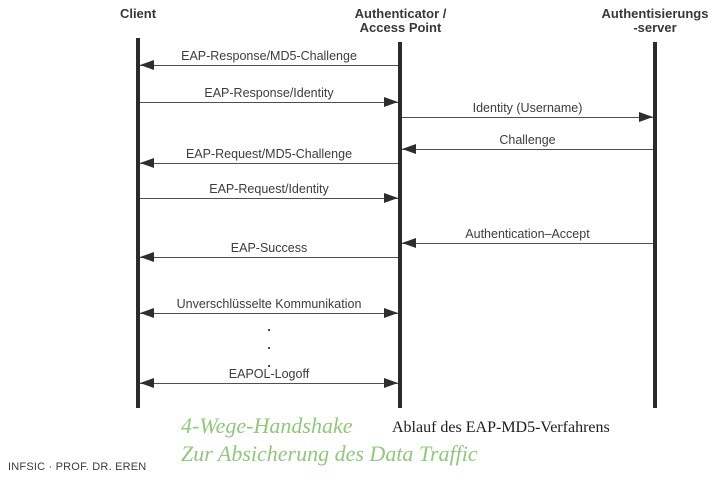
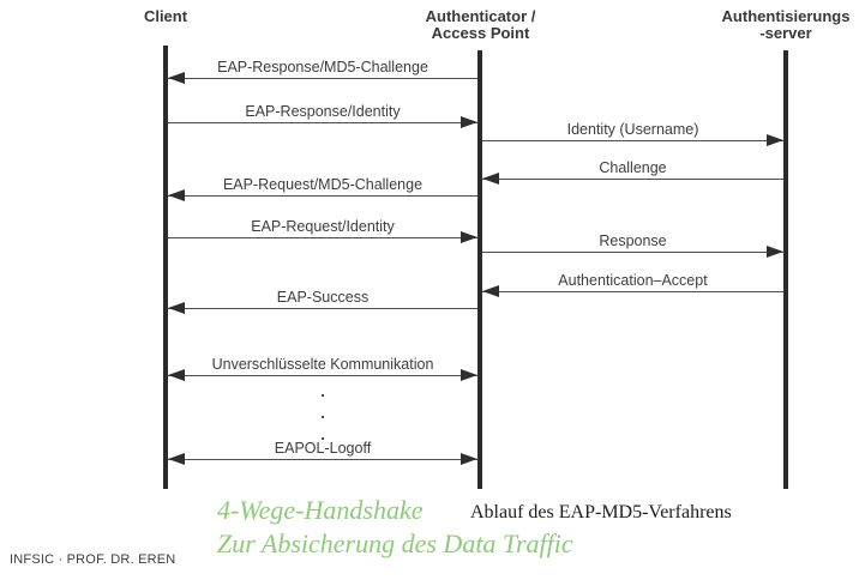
  Client
  Authenticator /
  Access Point
  Authentisierungs
  -server
  EAP-Response/MD5-Challenge
  EAP-Response/Identity
  Identity (Username)
  Challenge
  EAP-Request/MD5-Challenge
  EAP-Request/Identity
+ Response
  Authentication–Accept
  EAP-Success
  Unverschlüsselte Kommunikation
  .
  .
  .
  EAPOL-Logoff
  4-Wege-Handshake
  Ablauf des EAP-MD5-Verfahrens
  Zur Absicherung des Data Traffic
  INFSIC · PROF. DR. EREN
